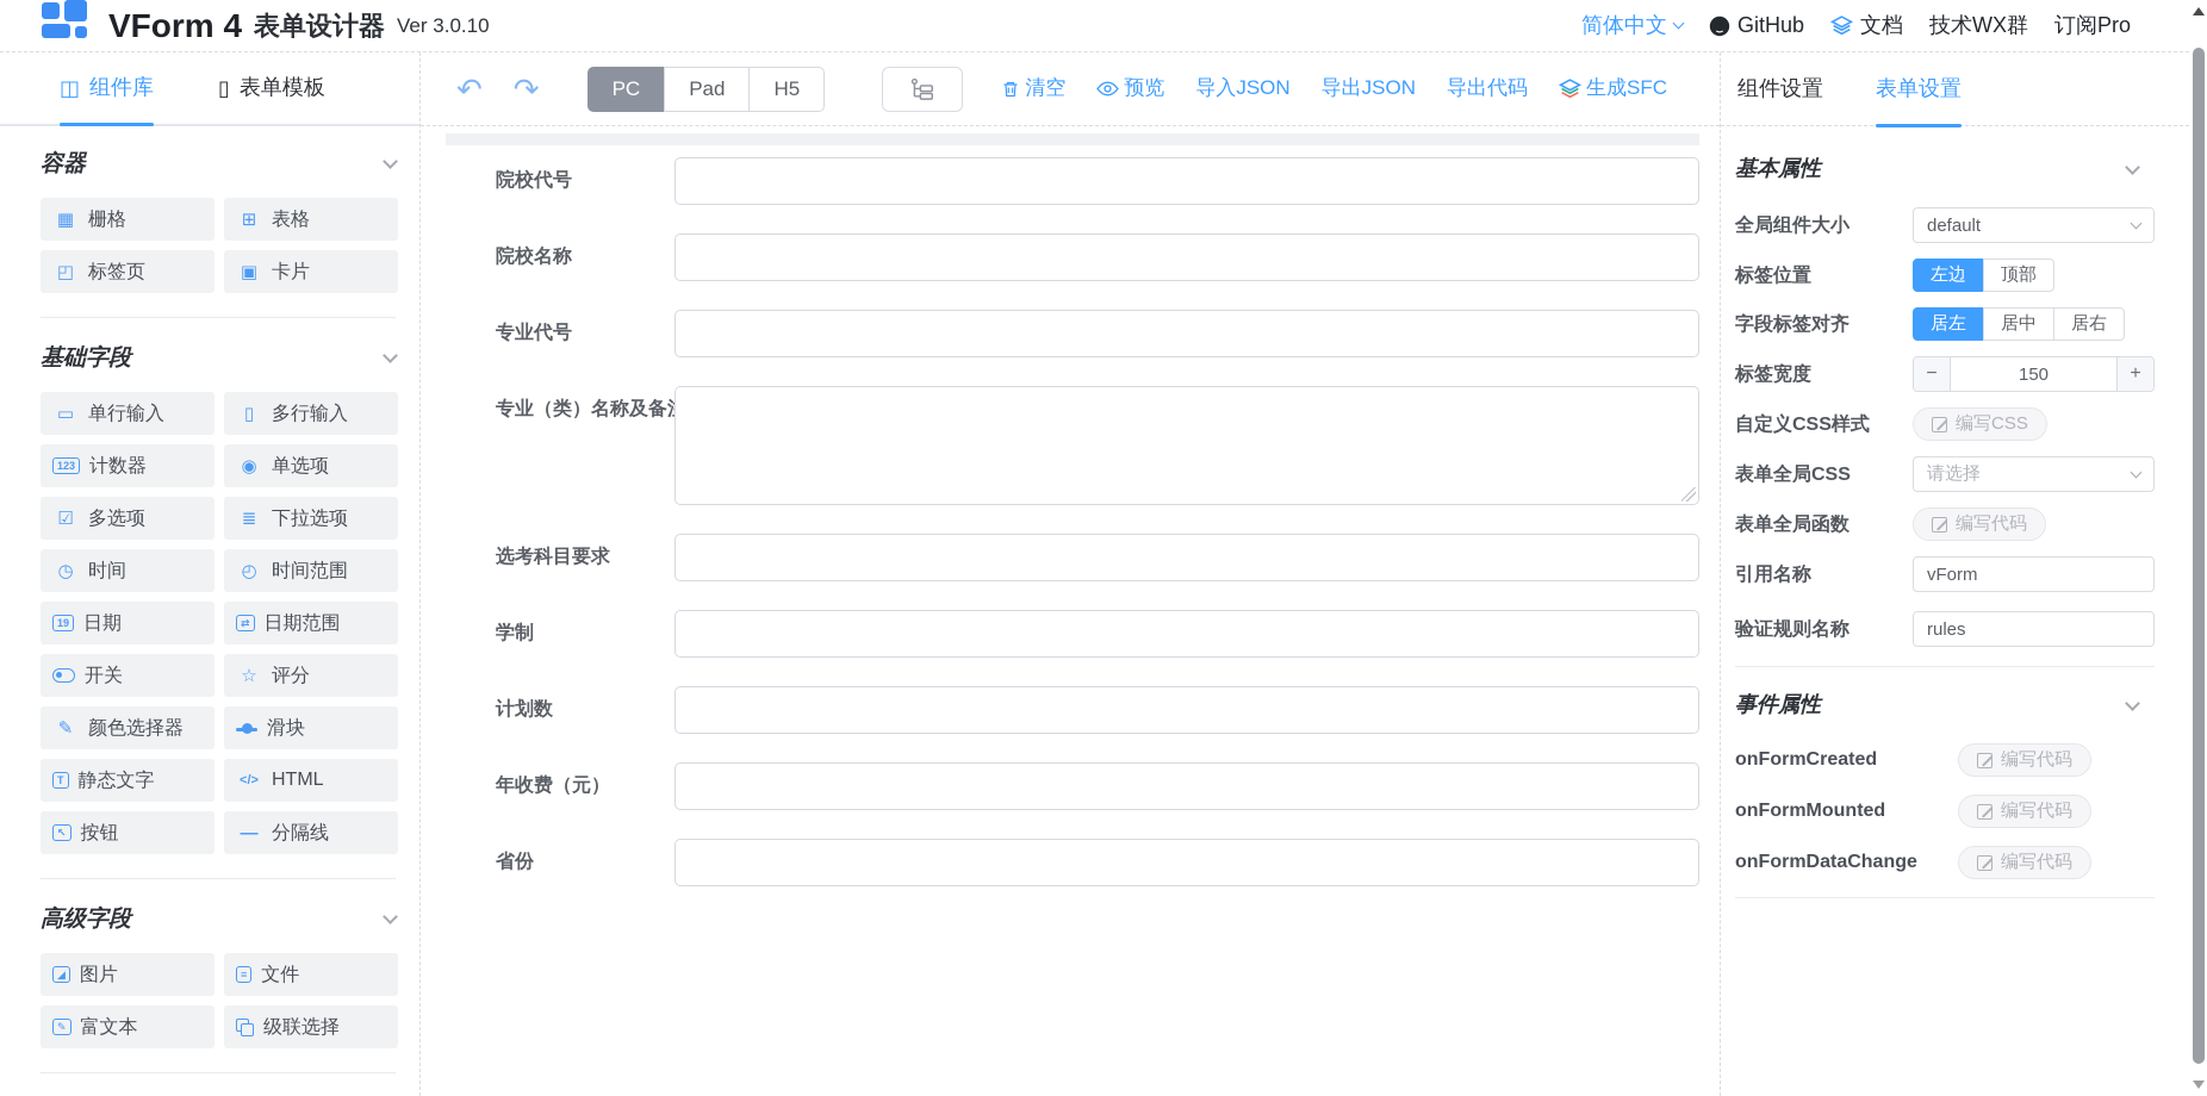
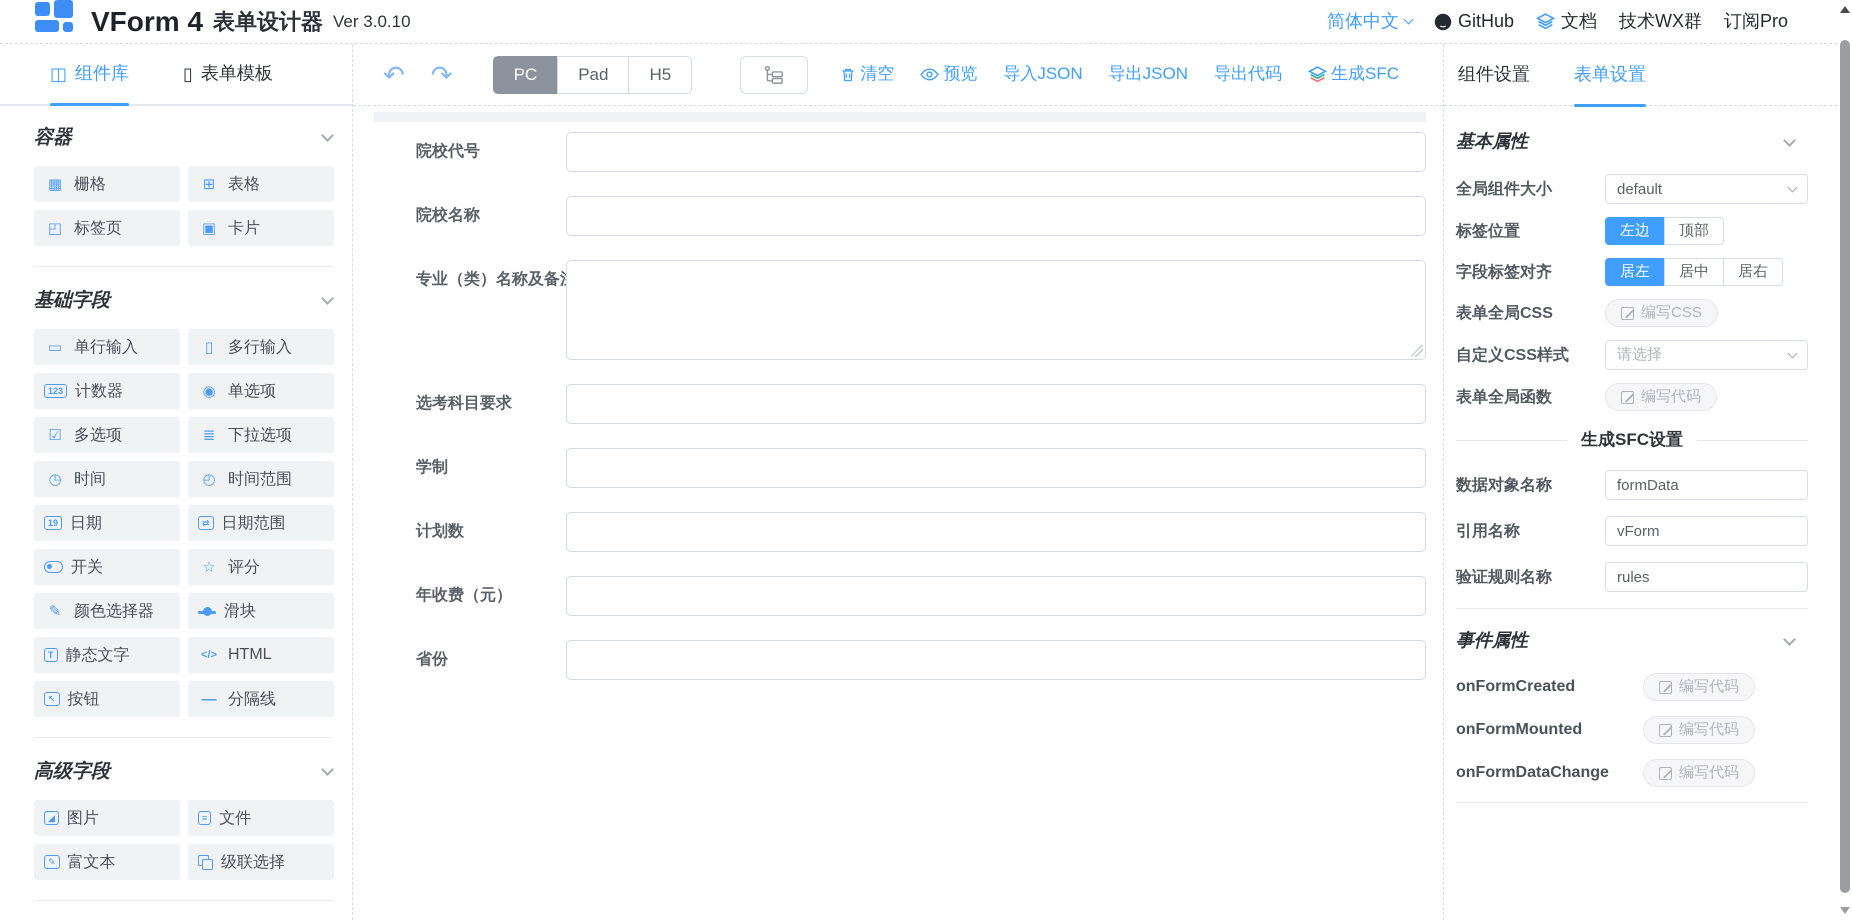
  VForm 4
  表单设计器
  Ver 3.0.10
  简体中文
  GitHub
  文档
  技术WX群
  订阅Pro
  组件库
  表单模板
  容器
  栅格
  表格
  标签页
  卡片
  基础字段
  单行输入
  多行输入
  计数器
  单选项
  多选项
  下拉选项
  时间
  时间范围
  日期
  日期范围
  开关
  评分
  颜色选择器
  滑块
  静态文字
  HTML
  按钮
  分隔线
  高级字段
  图片
  文件
  富文本
  级联选择
  PC
  Pad
  H5
  清空
  预览
  导入JSON
  导出JSON
  导出代码
  生成SFC
  院校代号
  院校名称
- 专业代号
  专业（类）名称及备
  选考科目要求
  学制
  计划数
  年收费（元）
  省份
  组件设置
  表单设置
  基本属性
  全局组件大小
  default
  标签位置
  左边
  顶部
  字段标签对齐
  居左
  居中
  居右
- 标签宽度
- −
- 150
- +
- 自定义CSS样式
+ 表单全局CSS
  编写CSS
- 表单全局CSS
+ 自定义CSS样式
  请选择
  表单全局函数
  编写代码
+ 生成SFC设置
+ 数据对象名称
+ formData
  引用名称
  vForm
  验证规则名称
  rules
  事件属性
  onFormCreated
  编写代码
  onFormMounted
  编写代码
  onFormDataChange
  编写代码
